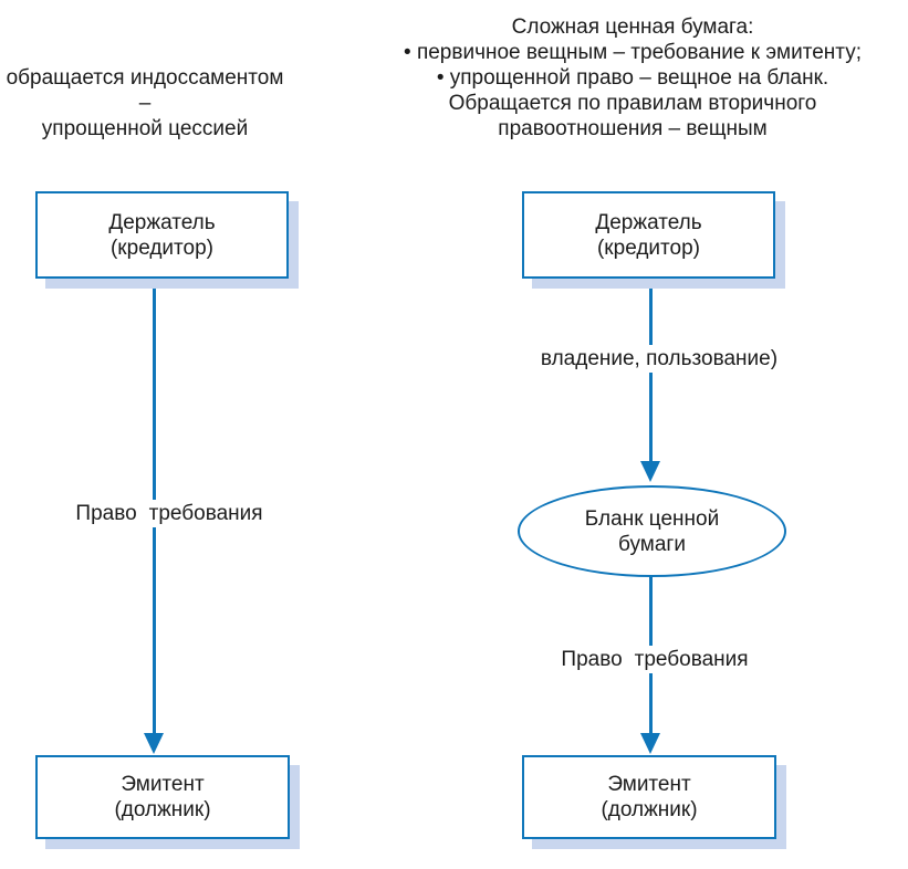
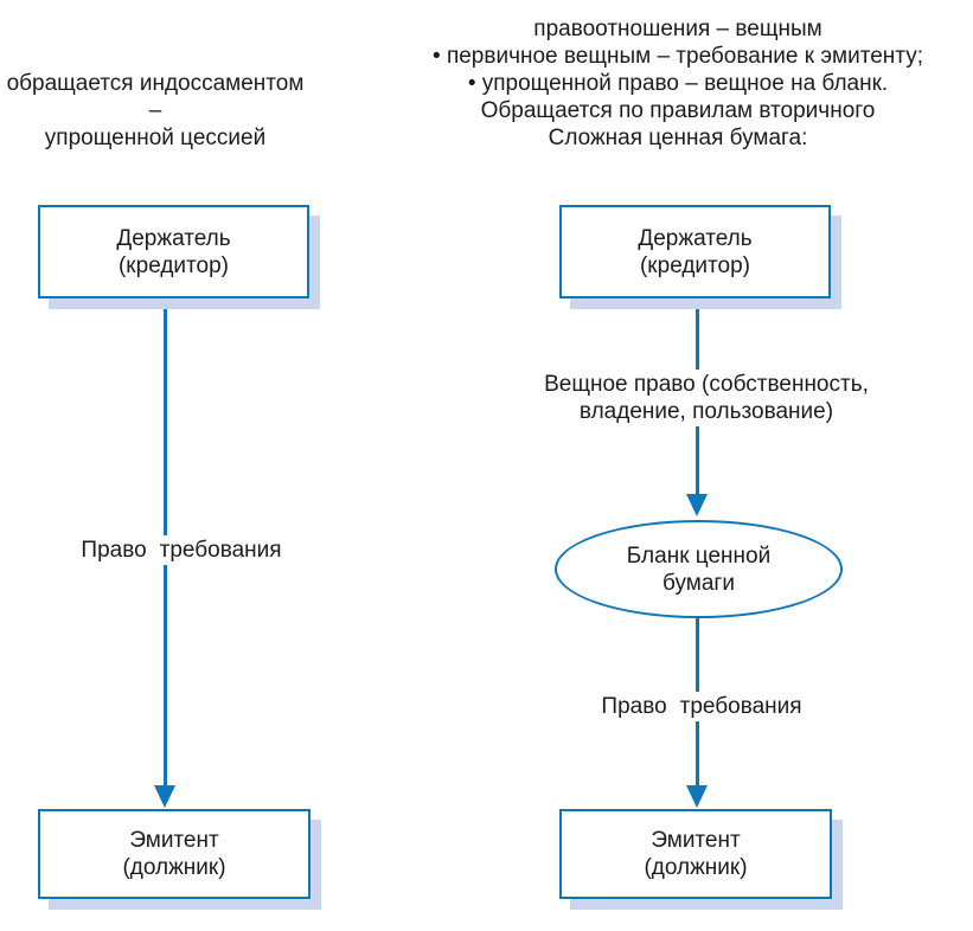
  обращается индоссаментом –
  упрощенной цессией
- Сложная ценная бумага:
+ правоотношения – вещным
  • первичное вещным – требование к эмитенту;
  • упрощенной право – вещное на бланк.
  Обращается по правилам вторичного
- правоотношения – вещным
+ Сложная ценная бумага:
  Бланк ценной
  бумаги
  Право требования
+ Вещное право (собственность,
  владение, пользование)
  Право требования
  Держатель
  (кредитор)
  Держатель
  (кредитор)
  Эмитент
  (должник)
  Эмитент
  (должник)
